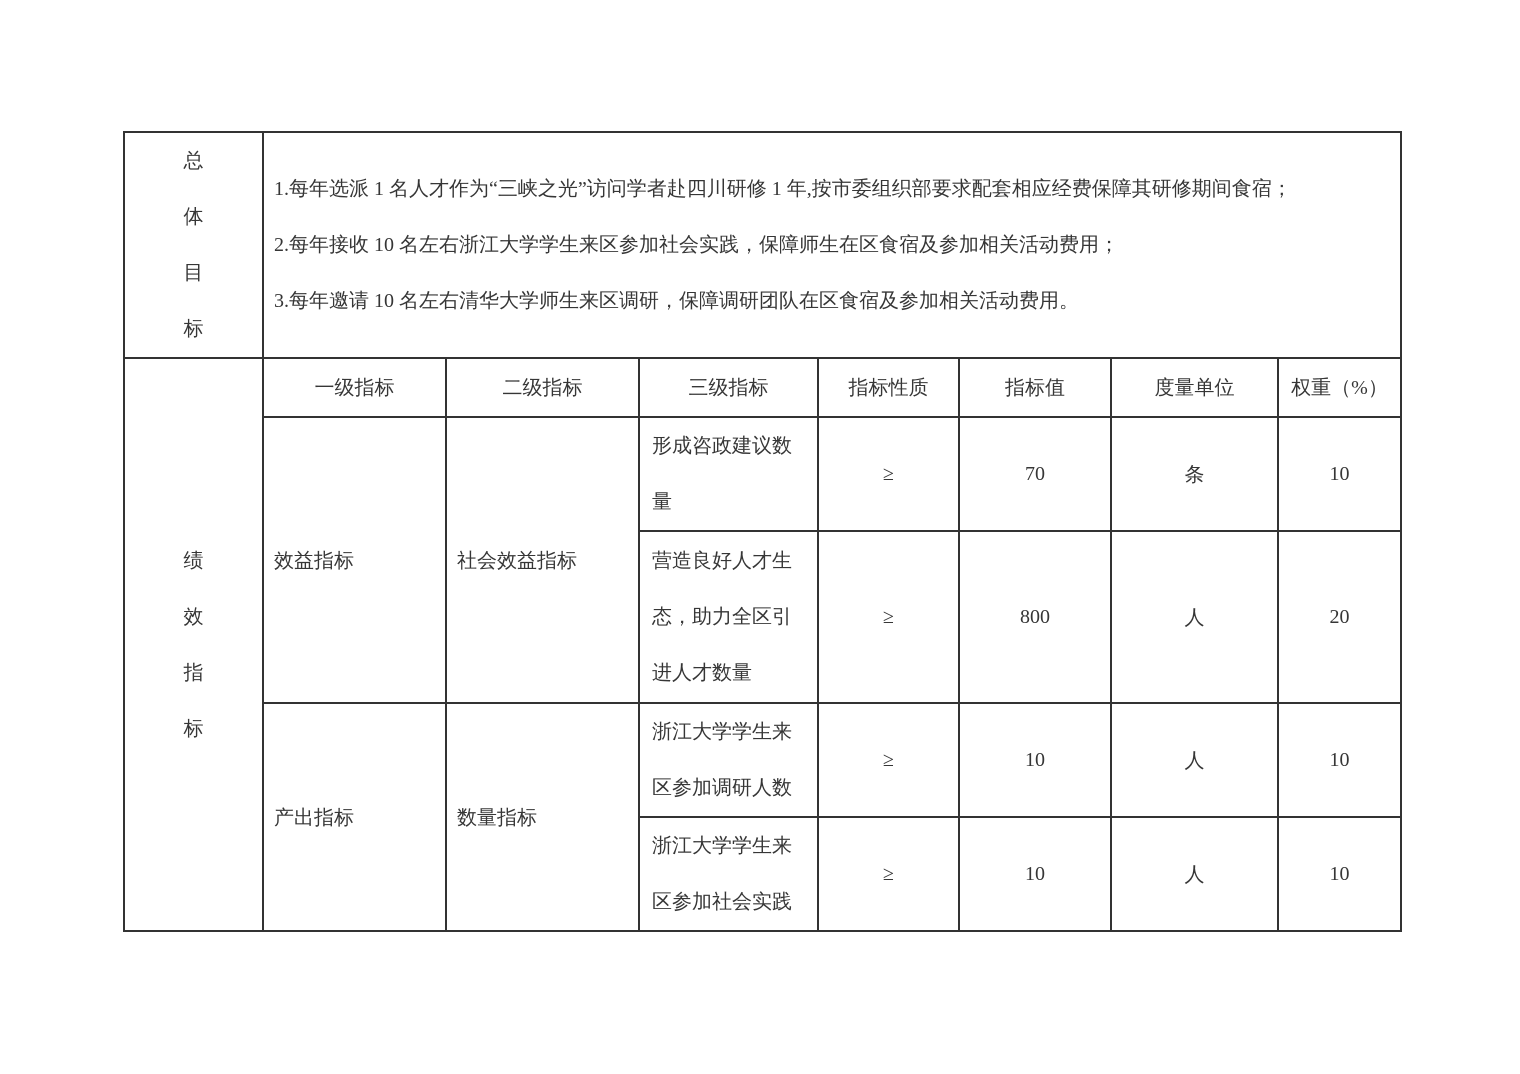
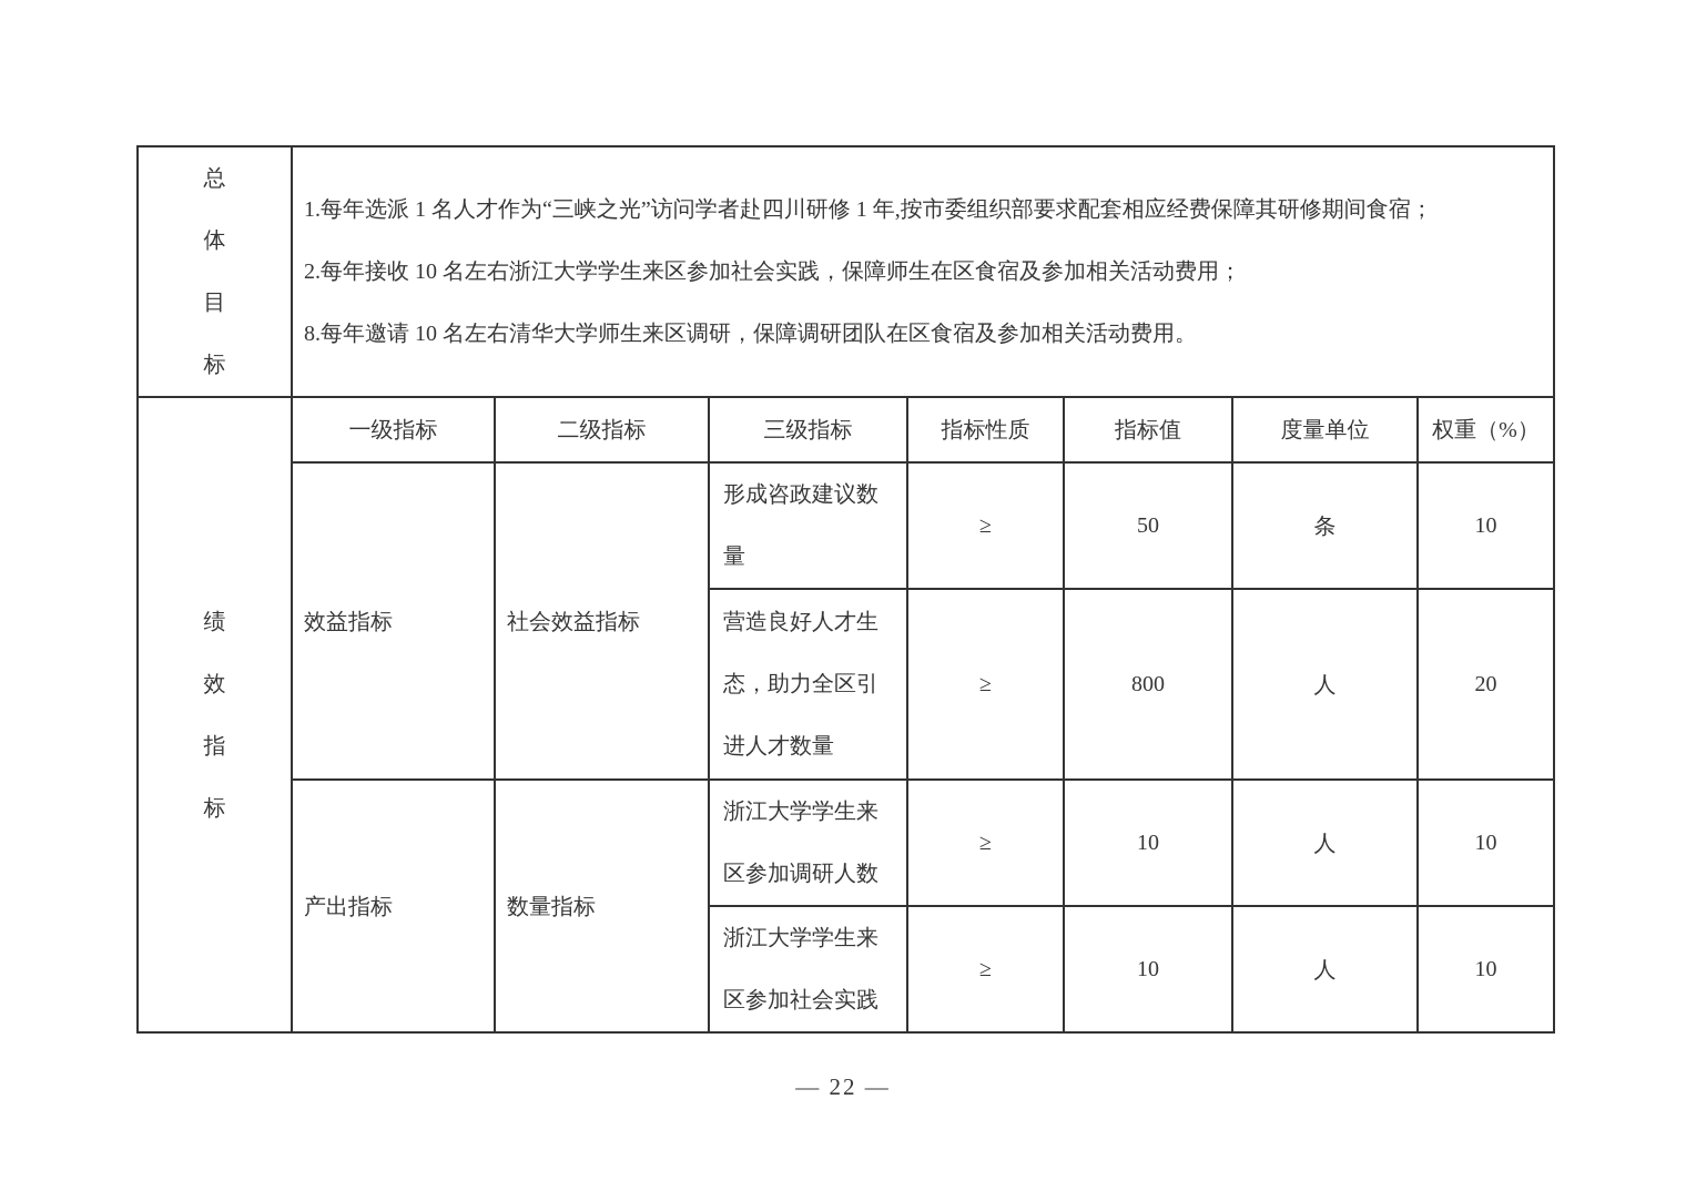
- 总 体 目 标	1.每年选派 1 名人才作为“三峡之光”访问学者赴四川研修 1 年,按市委组织部要求配套相应经费保障其研修期间食宿； 2.每年接收 10 名左右浙江大学学生来区参加社会实践，保障师生在区食宿及参加相关活动费用； 3.每年邀请 10 名左右清华大学师生来区调研，保障调研团队在区食宿及参加相关活动费用。
+ 总 体 目 标	1.每年选派 1 名人才作为“三峡之光”访问学者赴四川研修 1 年,按市委组织部要求配套相应经费保障其研修期间食宿； 2.每年接收 10 名左右浙江大学学生来区参加社会实践，保障师生在区食宿及参加相关活动费用； 8.每年邀请 10 名左右清华大学师生来区调研，保障调研团队在区食宿及参加相关活动费用。
  绩 效 指 标	一级指标	二级指标	三级指标	指标性质	指标值	度量单位	权重（%）
- 效益指标	社会效益指标	形成咨政建议数 量	≥	70	条	10
+ 效益指标	社会效益指标	形成咨政建议数 量	≥	50	条	10
  营造良好人才生 态，助力全区引 进人才数量	≥	800	人	20
  产出指标	数量指标	浙江大学学生来 区参加调研人数	≥	10	人	10
  浙江大学学生来 区参加社会实践	≥	10	人	10
+ — 22 —
